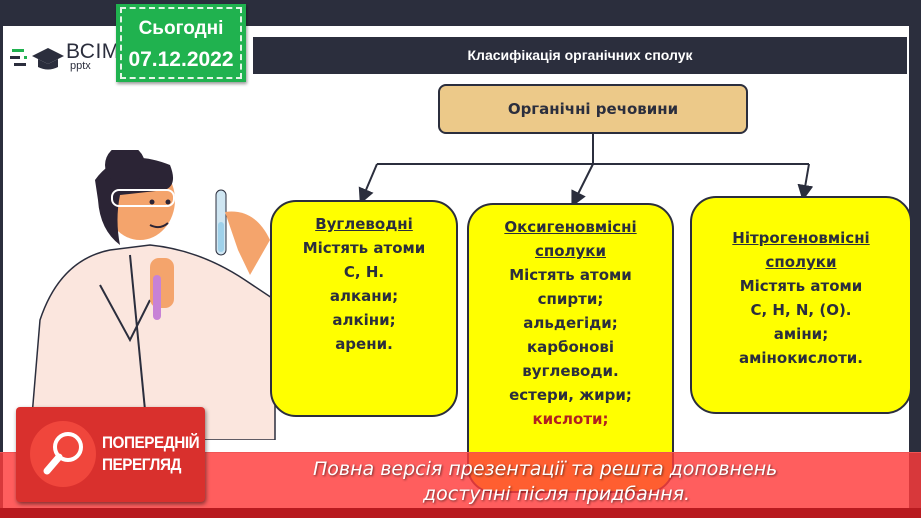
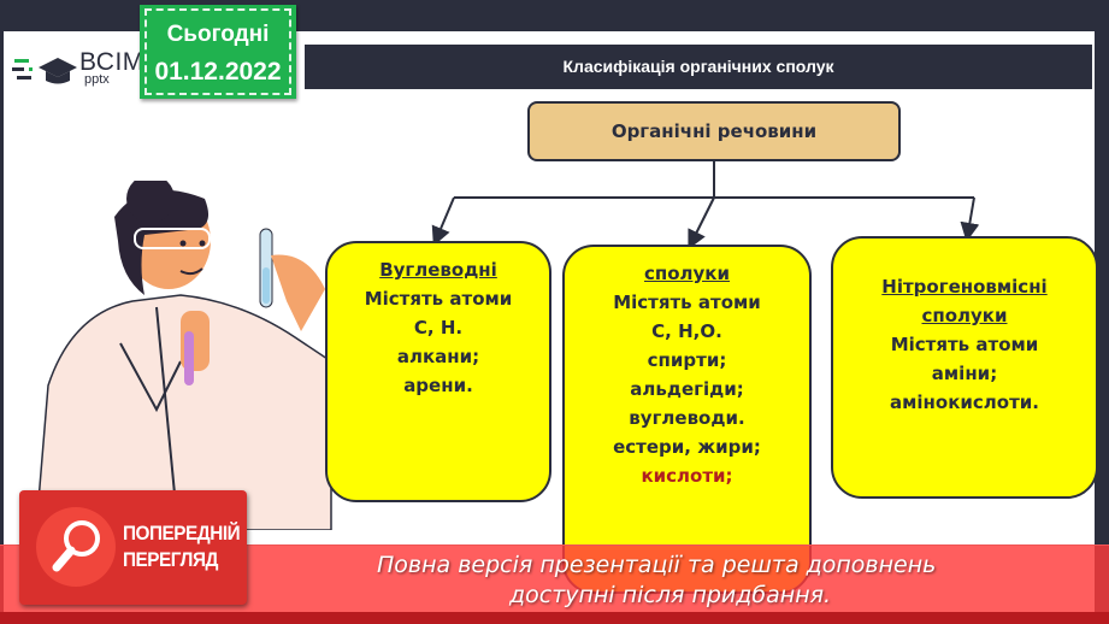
  ВСІМ
  pptx
  Сьогодні
- 07.12.2022
+ 01.12.2022
  Класифікація органічних сполук
  Органічні речовини
  Вуглеводні
  Містять атоми
  С, Н.
  алкани;
- алкіни;
  арени.
- Оксигеновмісні
  сполуки
  Містять атоми
+ С, Н,О.
  спирти;
  альдегіди;
- карбонові
  вуглеводи.
  естери, жири;
  кислоти;
  Нітрогеновмісні
  сполуки
  Містять атоми
- С, Н, N, (О).
  аміни;
  амінокислоти.
  Повна версія презентації та решта доповнень
  доступні після придбання.
  ПОПЕРЕДНІЙ
  ПЕРЕГЛЯД
